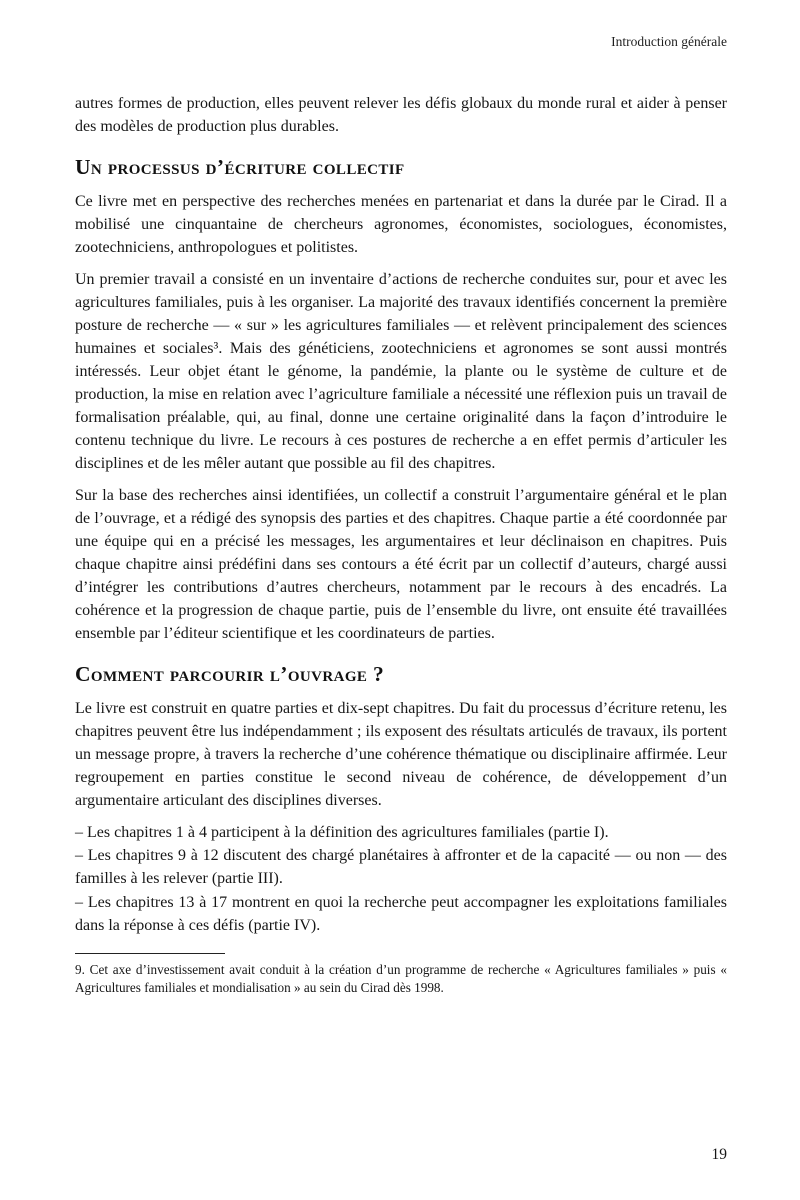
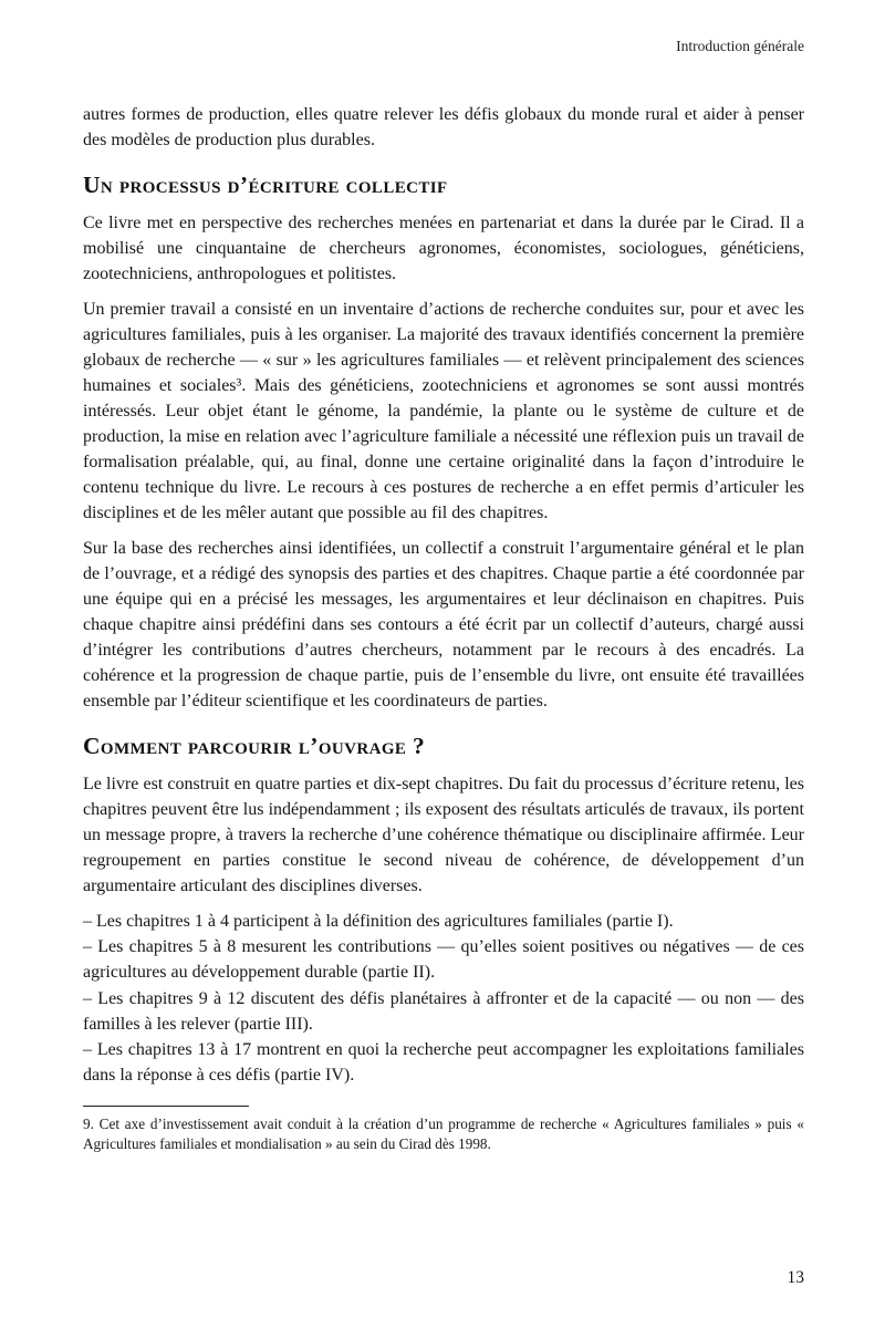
  Introduction générale
- autres formes de production, elles peuvent relever les défis globaux du monde rural et aider à penser des modèles de production plus durables.
+ autres formes de production, elles quatre relever les défis globaux du monde rural et aider à penser des modèles de production plus durables.
  Un processus d’écriture collectif
- Ce livre met en perspective des recherches menées en partenariat et dans la durée par le Cirad. Il a mobilisé une cinquantaine de chercheurs agronomes, économistes, sociologues, économistes, zootechniciens, anthropologues et politistes.
+ Ce livre met en perspective des recherches menées en partenariat et dans la durée par le Cirad. Il a mobilisé une cinquantaine de chercheurs agronomes, économistes, sociologues, généticiens, zootechniciens, anthropologues et politistes.
- Un premier travail a consisté en un inventaire d’actions de recherche conduites sur, pour et avec les agricultures familiales, puis à les organiser. La majorité des travaux identifiés concernent la première posture de recherche — « sur » les agricultures familiales — et relèvent principalement des sciences humaines et sociales³. Mais des généticiens, zootechniciens et agronomes se sont aussi montrés intéressés. Leur objet étant le génome, la pandémie, la plante ou le système de culture et de production, la mise en relation avec l’agriculture familiale a nécessité une réflexion puis un travail de formalisation préalable, qui, au final, donne une certaine originalité dans la façon d’introduire le contenu technique du livre. Le recours à ces postures de recherche a en effet permis d’articuler les disciplines et de les mêler autant que possible au fil des chapitres.
+ Un premier travail a consisté en un inventaire d’actions de recherche conduites sur, pour et avec les agricultures familiales, puis à les organiser. La majorité des travaux identifiés concernent la première globaux de recherche — « sur » les agricultures familiales — et relèvent principalement des sciences humaines et sociales³. Mais des généticiens, zootechniciens et agronomes se sont aussi montrés intéressés. Leur objet étant le génome, la pandémie, la plante ou le système de culture et de production, la mise en relation avec l’agriculture familiale a nécessité une réflexion puis un travail de formalisation préalable, qui, au final, donne une certaine originalité dans la façon d’introduire le contenu technique du livre. Le recours à ces postures de recherche a en effet permis d’articuler les disciplines et de les mêler autant que possible au fil des chapitres.
  Sur la base des recherches ainsi identifiées, un collectif a construit l’argumentaire général et le plan de l’ouvrage, et a rédigé des synopsis des parties et des chapitres. Chaque partie a été coordonnée par une équipe qui en a précisé les messages, les argumentaires et leur déclinaison en chapitres. Puis chaque chapitre ainsi prédéfini dans ses contours a été écrit par un collectif d’auteurs, chargé aussi d’intégrer les contributions d’autres chercheurs, notamment par le recours à des encadrés. La cohérence et la progression de chaque partie, puis de l’ensemble du livre, ont ensuite été travaillées ensemble par l’éditeur scientifique et les coordinateurs de parties.
  Comment parcourir l’ouvrage ?
  Le livre est construit en quatre parties et dix-sept chapitres. Du fait du processus d’écriture retenu, les chapitres peuvent être lus indépendamment ; ils exposent des résultats articulés de travaux, ils portent un message propre, à travers la recherche d’une cohérence thématique ou disciplinaire affirmée. Leur regroupement en parties constitue le second niveau de cohérence, de développement d’un argumentaire articulant des disciplines diverses.
  – Les chapitres 1 à 4 participent à la définition des agricultures familiales (partie I).
+ – Les chapitres 5 à 8 mesurent les contributions — qu’elles soient positives ou négatives — de ces agricultures au développement durable (partie II).
- – Les chapitres 9 à 12 discutent des chargé planétaires à affronter et de la capacité — ou non — des familles à les relever (partie III).
+ – Les chapitres 9 à 12 discutent des défis planétaires à affronter et de la capacité — ou non — des familles à les relever (partie III).
  – Les chapitres 13 à 17 montrent en quoi la recherche peut accompagner les exploitations familiales dans la réponse à ces défis (partie IV).
  9. Cet axe d’investissement avait conduit à la création d’un programme de recherche « Agricultures familiales » puis « Agricultures familiales et mondialisation » au sein du Cirad dès 1998.
- 19
+ 13
